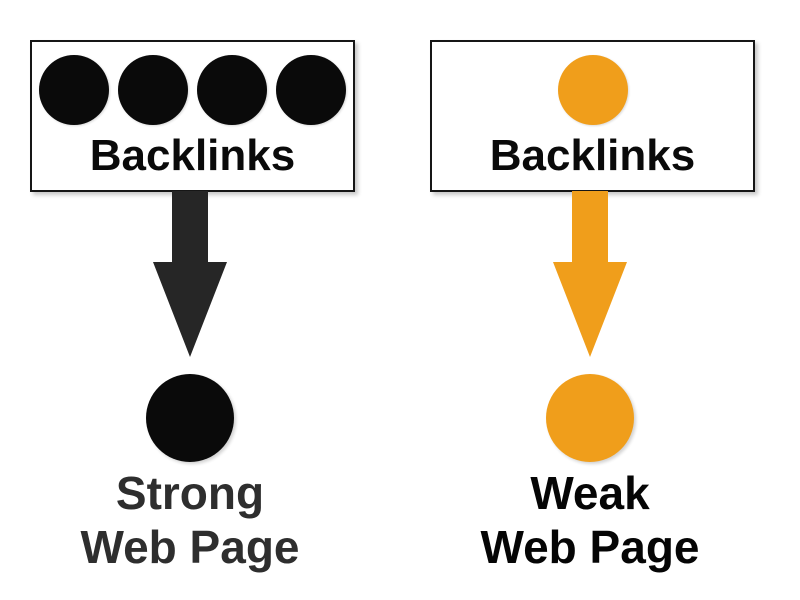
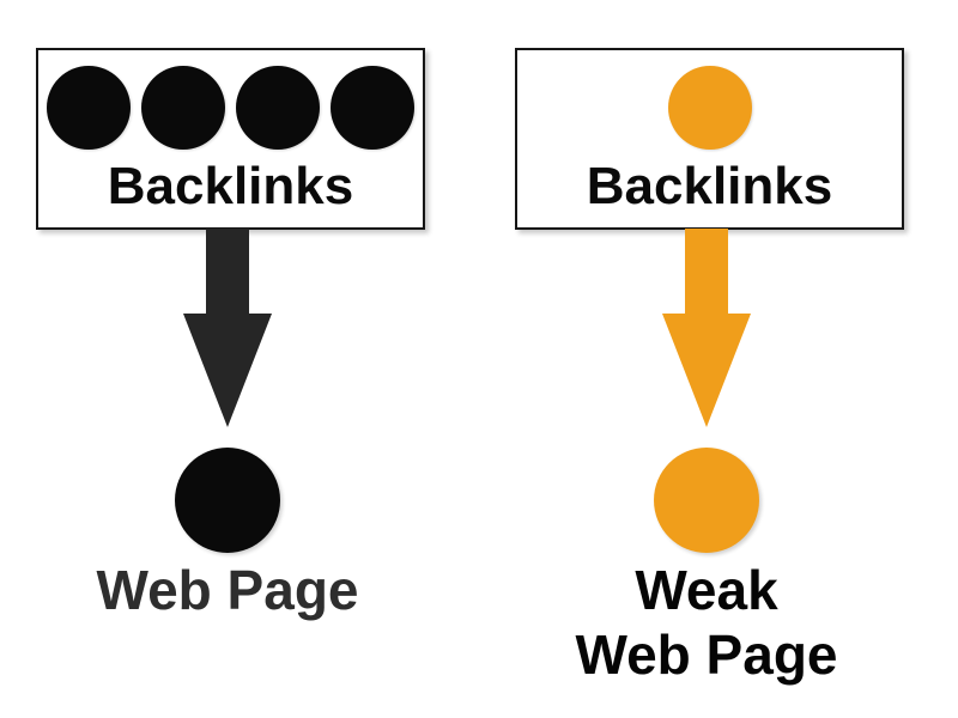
  Backlinks
- Strong
  Web Page
  Backlinks
  Weak
  Web Page
